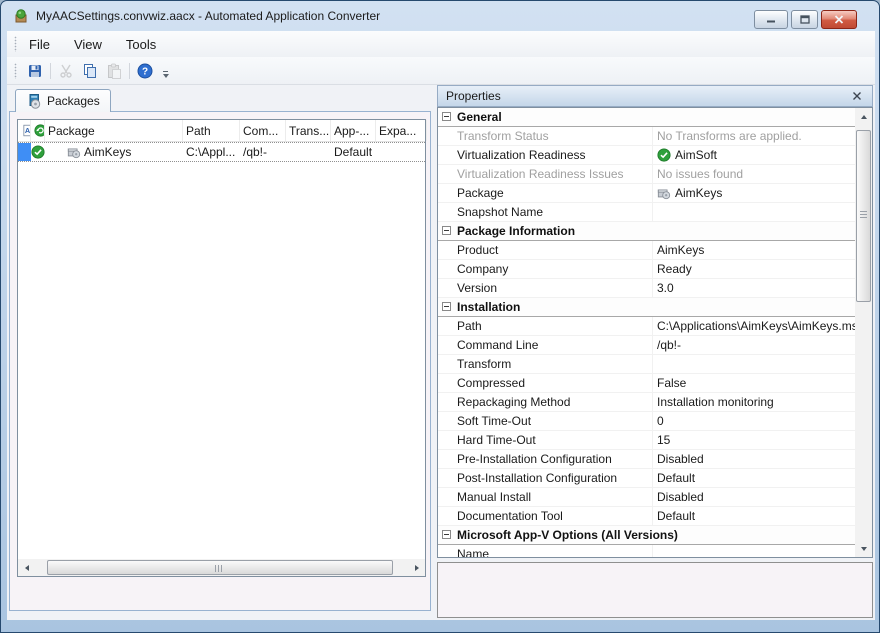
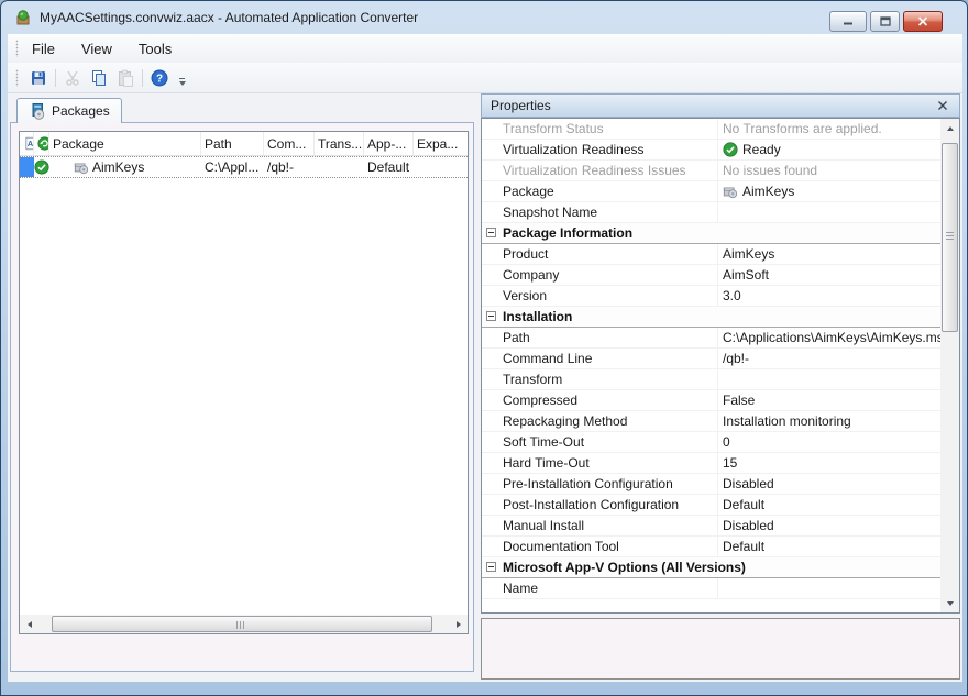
  MyAACSettings.convwiz.aacx - Automated Application Converter
  File
  View
  Tools
  Packages
  Package
  Path
  Com...
  Trans...
  App-...
  Expa...
  AimKeys
  C:\Appl...
  /qb!-
  Default
  Properties
- General
  Transform Status
  No Transforms are applied.
  Virtualization Readiness
- AimSoft
+ Ready
  Virtualization Readiness Issues
  No issues found
  Package
  AimKeys
  Snapshot Name
  Package Information
  Product
  AimKeys
  Company
- Ready
+ AimSoft
  Version
  3.0
  Installation
  Path
  C:\Applications\AimKeys\AimKeys.m
  Command Line
  /qb!-
  Transform
  Compressed
  False
  Repackaging Method
  Installation monitoring
  Soft Time-Out
  0
  Hard Time-Out
  15
  Pre-Installation Configuration
  Disabled
  Post-Installation Configuration
  Default
  Manual Install
  Disabled
  Documentation Tool
  Default
  Microsoft App-V Options (All Versions)
  Name
